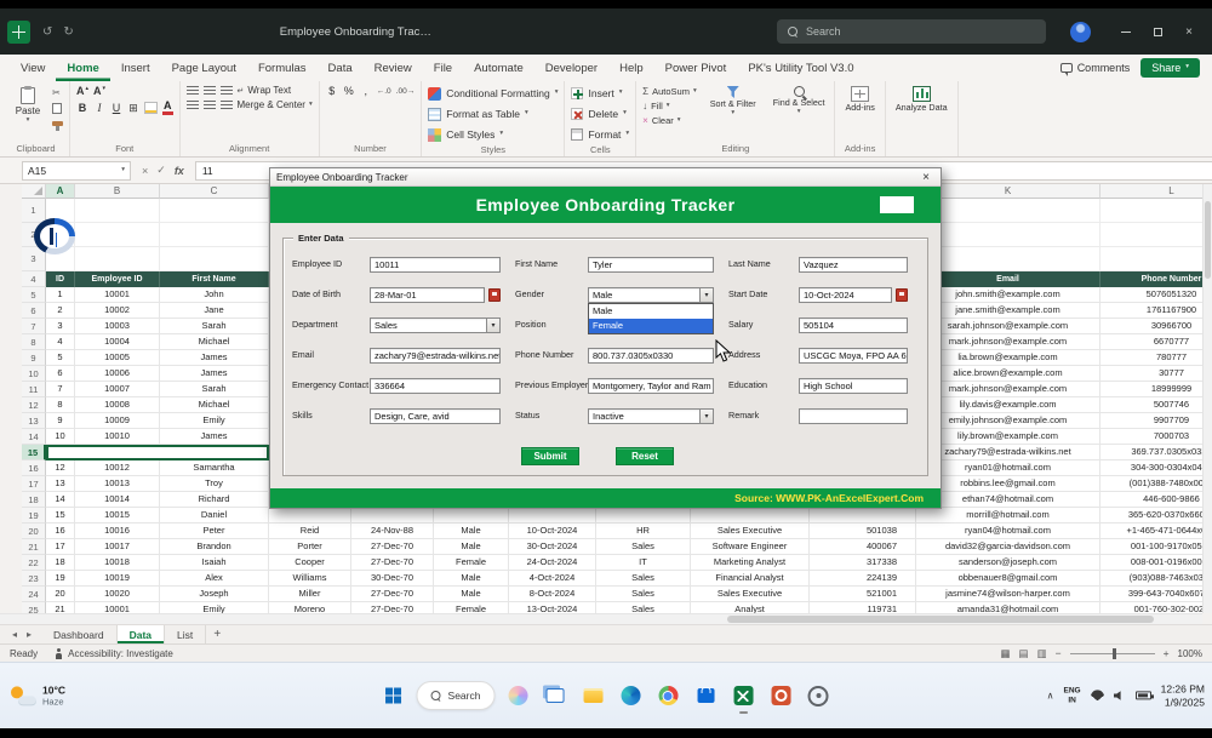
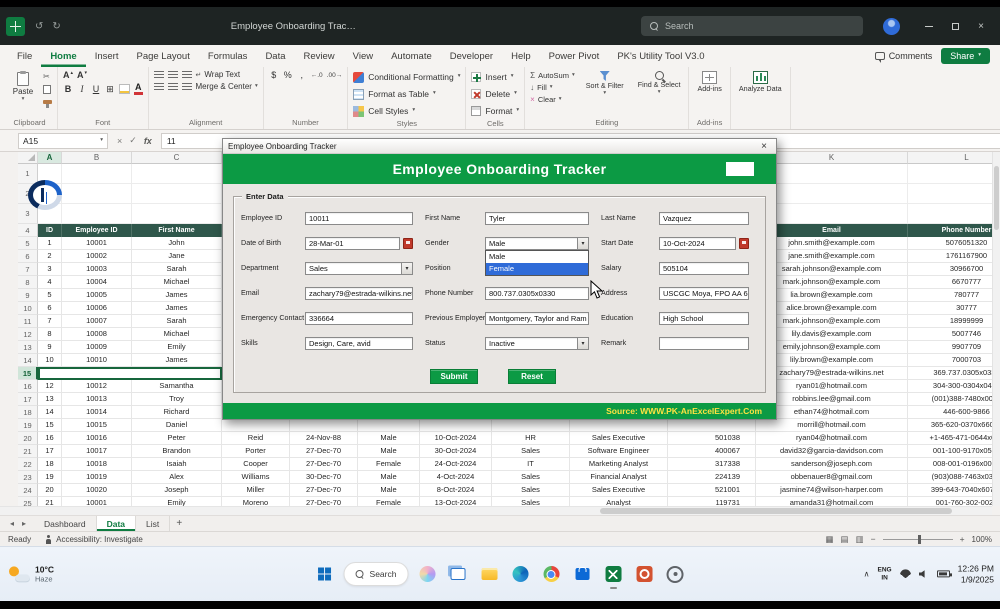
  ↺
  ↻
  Employee Onboarding Trac…
  Search
  ×
- View
+ File
  Home
  Insert
  Page Layout
  Formulas
  Data
  Review
- File
+ View
  Automate
  Developer
  Help
  Power Pivot
  PK's Utility Tool V3.0
  Comments
  Share
  Paste
  ✂
  Clipboard
  A
  A
  B
  I
  U
  ⊞
  A
  Font
  Wrap Text
  Merge & Center
  Alignment
  $
  %
  ,
  Number
  Conditional Formatting
  Format as Table
  Cell Styles
  Styles
  Insert
  Delete
  Format
  Cells
  Σ
  AutoSum
  ↓
  Fill
  ×
  Clear
  Sort & Filter
  Find & Select
  Editing
  Add-ins
  Add-ins
  Analyze Data
  A15
  ×
  ✓
  fx
  11
  A
  B
  C
  K
  L
  1
  3
  4
  5
  1
  10001
  John
  john.smith@example.com
  5076051320
  6
  2
  10002
  Jane
  jane.smith@example.com
  1761167900
  7
  3
  10003
  Sarah
  sarah.johnson@example.com
  30966700
  8
  4
  10004
  Michael
  mark.johnson@example.com
  6670777
  9
  5
  10005
  James
  lia.brown@example.com
  780777
  10
  6
  10006
  James
  alice.brown@example.com
  30777
  11
  7
  10007
  Sarah
  mark.johnson@example.com
  18999999
  12
  8
  10008
  Michael
  lily.davis@example.com
  5007746
  13
  9
  10009
  Emily
  emily.johnson@example.com
  9907709
  14
  10
  10010
  James
  lily.brown@example.com
  7000703
  15
  zachary79@estrada-wilkins.net
  369.737.0305x03
  16
  12
  10012
  Samantha
  ryan01@hotmail.com
  304-300-0304x04
  17
  13
  10013
  Troy
  robbins.lee@gmail.com
  (001)388-7480x00
  18
  14
  10014
  Richard
  ethan74@hotmail.com
  446-600-9866
  19
  15
  10015
  Daniel
  morrill@hotmail.com
  365-620-0370x66
  20
  16
  10016
  Peter
  Reid
  24-Nov-88
  Male
  10-Oct-2024
  HR
  Sales Executive
  501038
  ryan04@hotmail.com
  +1-465-471-0644x
  21
  17
  10017
  Brandon
  Porter
  27-Dec-70
  Male
  30-Oct-2024
  Sales
  Software Engineer
  400067
  david32@garcia-davidson.com
  001-100-9170x05
  22
  18
  10018
  Isaiah
  Cooper
  27-Dec-70
  Female
  24-Oct-2024
  IT
  Marketing Analyst
  317338
  sanderson@joseph.com
  008-001-0196x00
  23
  19
  10019
  Alex
  Williams
  30-Dec-70
  Male
  4-Oct-2024
  Sales
  Financial Analyst
  224139
  obbenauer8@gmail.com
  (903)088-7463x03
  24
  20
  10020
  Joseph
  Miller
  27-Dec-70
  Male
  8-Oct-2024
  Sales
  Sales Executive
  521001
  jasmine74@wilson-harper.com
  399-643-7040x60
  25
  21
  10001
  Emily
  Moreno
  27-Dec-70
  Female
  13-Oct-2024
  Sales
  Analyst
  119731
  amanda31@hotmail.com
  001-760-302-00
  ◂
  ▸
  Dashboard
  Data
  List
  +
  Ready
  Accessibility: Investigate
  ▦
  ▤
  ▥
  −
  +
  100%
  10°C
  Haze
  Search
  ∧
  12:26 PM
  1/9/2025
  Employee Onboarding Tracker
  ×
  Employee Onboarding Tracker
  Enter Data
  Employee ID
  10011
  First Name
  Tyler
  Last Name
  Vazquez
  Date of Birth
  28-Mar-01
  Gender
  Male
  Male
  Female
  Start Date
  10-Oct-2024
  Department
  Sales
  Position
  Salary
  505104
  Email
  zachary79@estrada-wilkins.net
  Phone Number
  800.737.0305x0330
  Address
  USCGC Moya, FPO AA 6
  Emergency Contact
  336664
  Previous Employe
  Montgomery, Taylor and Ram
  Education
  High School
  Skills
  Design, Care, avid
  Status
  Inactive
  Remark
  Submit
  Reset
  Source: WWW.PK-AnExcelExpert.Com
